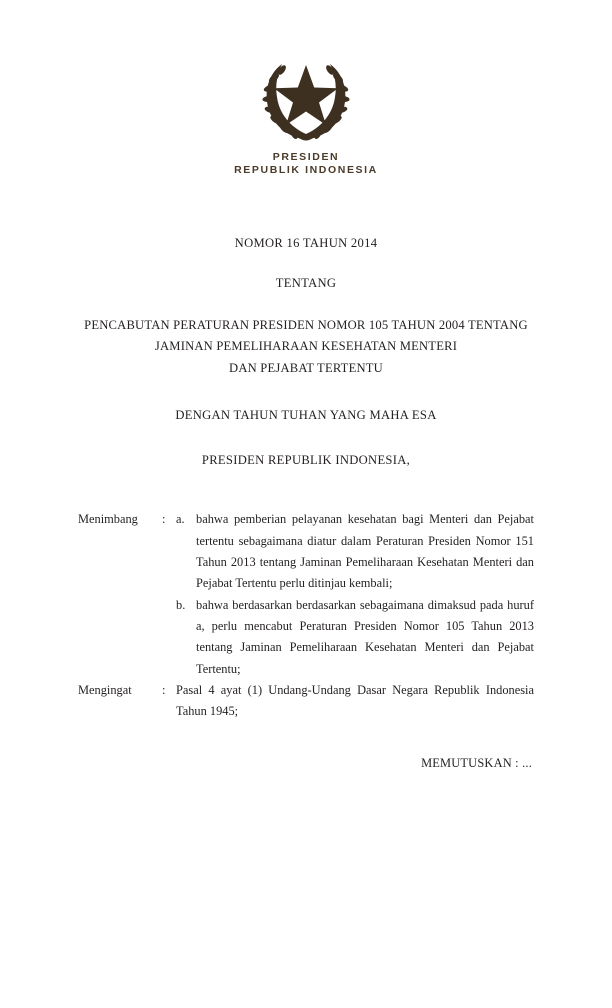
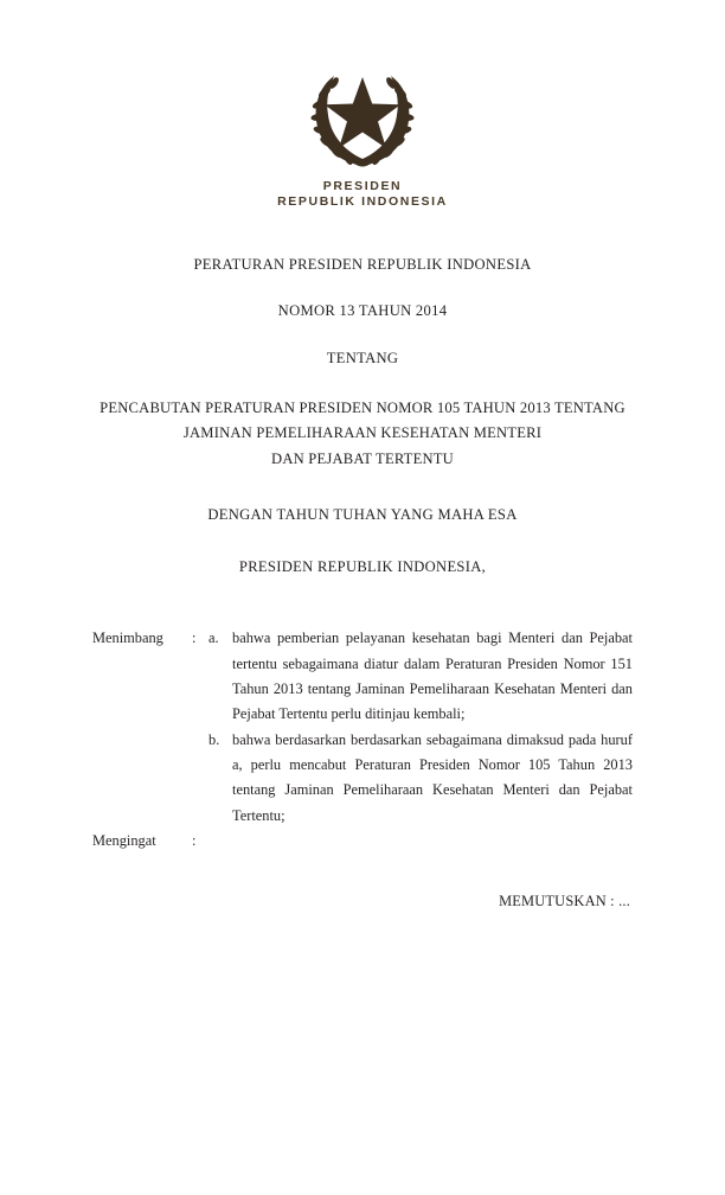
  PRESIDEN
  REPUBLIK INDONESIA
+ PERATURAN PRESIDEN REPUBLIK INDONESIA
- NOMOR 16 TAHUN 2014
+ NOMOR 13 TAHUN 2014
  TENTANG
- PENCABUTAN PERATURAN PRESIDEN NOMOR 105 TAHUN 2004 TENTANG
+ PENCABUTAN PERATURAN PRESIDEN NOMOR 105 TAHUN 2013 TENTANG
  JAMINAN PEMELIHARAAN KESEHATAN MENTERI
  DAN PEJABAT TERTENTU
  DENGAN TAHUN TUHAN YANG MAHA ESA
  PRESIDEN REPUBLIK INDONESIA,
  Menimbang
  :
  a.
  bahwa pemberian pelayanan kesehatan bagi Menteri dan Pejabat tertentu sebagaimana diatur dalam Peraturan Presiden Nomor 151 Tahun 2013 tentang Jaminan Pemeliharaan Kesehatan Menteri dan Pejabat Tertentu perlu ditinjau kembali;
  b.
  bahwa berdasarkan berdasarkan sebagaimana dimaksud pada huruf a, perlu mencabut Peraturan Presiden Nomor 105 Tahun 2013 tentang Jaminan Pemeliharaan Kesehatan Menteri dan Pejabat Tertentu;
  Mengingat
  :
- Pasal 4 ayat (1) Undang-Undang Dasar Negara Republik Indonesia Tahun 1945;
  MEMUTUSKAN : ...
